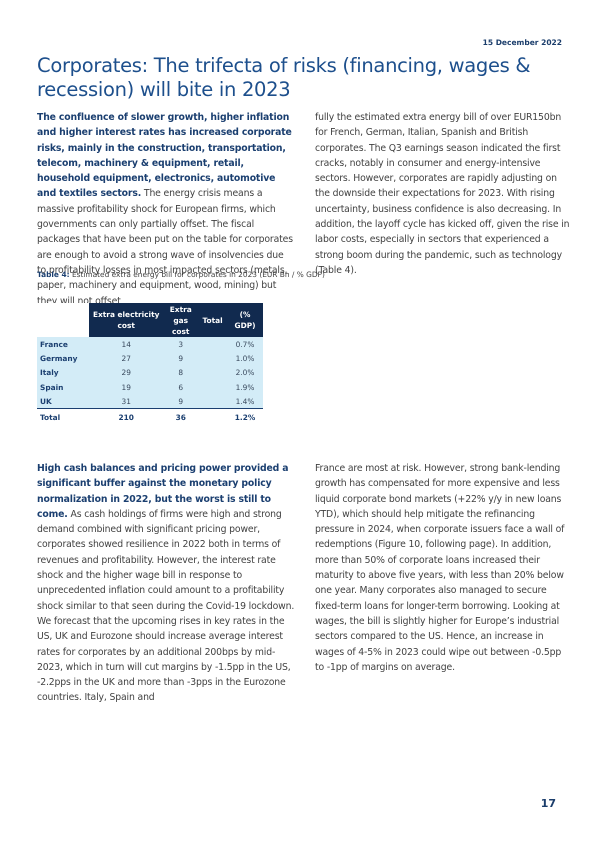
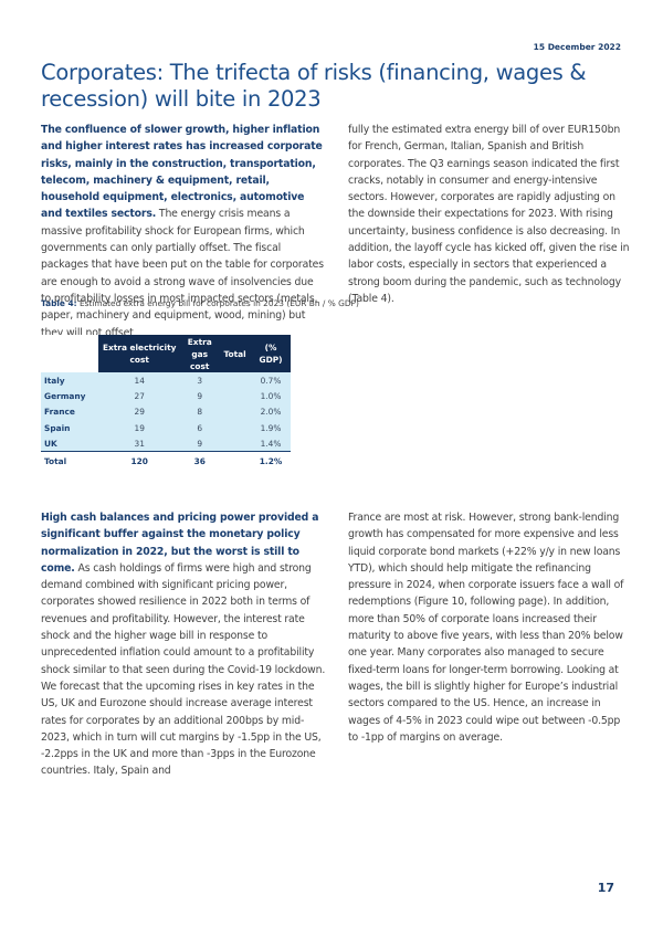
  15 December 2022
  Corporates: The trifecta of risks (financing, wages & recession) will bite in 2023
  The confluence of slower growth, higher inflation and higher interest rates has increased corporate risks, mainly in the construction, transportation, telecom, machinery & equipment, retail, household equipment, electronics, automotive and textiles sectors. The energy crisis means a massive profitability shock for European firms, which governments can only partially offset. The fiscal packages that have been put on the table for corporates are enough to avoid a strong wave of insolvencies due to profitability losses in most impacted sectors (metals, paper, machinery and equipment, wood, mining) but they will not offset
  fully the estimated extra energy bill of over EUR150bn for French, German, Italian, Spanish and British corporates. The Q3 earnings season indicated the first cracks, notably in consumer and energy-intensive sectors. However, corporates are rapidly adjusting on the downside their expectations for 2023. With rising uncertainty, business confidence is also decreasing. In addition, the layoff cycle has kicked off, given the rise in labor costs, especially in sectors that experienced a strong boom during the pandemic, such as technology (Table 4).
  Table 4: Estimated extra energy bill for corporates in 2023 (EUR Bn / % GDP)
  	Extra electricity cost	Extra gas cost	Total	(% GDP)
- France	14	3		0.7%
+ Italy	14	3		0.7%
  Germany	27	9		1.0%
- Italy	29	8		2.0%
+ France	29	8		2.0%
  Spain	19	6		1.9%
  UK	31	9		1.4%
- Total	210	36		1.2%
+ Total	120	36		1.2%
  High cash balances and pricing power provided a significant buffer against the monetary policy normalization in 2022, but the worst is still to come. As cash holdings of firms were high and strong demand combined with significant pricing power, corporates showed resilience in 2022 both in terms of revenues and profitability. However, the interest rate shock and the higher wage bill in response to unprecedented inflation could amount to a profitability shock similar to that seen during the Covid-19 lockdown. We forecast that the upcoming rises in key rates in the US, UK and Eurozone should increase average interest rates for corporates by an additional 200bps by mid-2023, which in turn will cut margins by -1.5pp in the US, -2.2pps in the UK and more than -3pps in the Eurozone countries. Italy, Spain and
  France are most at risk. However, strong bank-lending growth has compensated for more expensive and less liquid corporate bond markets (+22% y/y in new loans YTD), which should help mitigate the refinancing pressure in 2024, when corporate issuers face a wall of redemptions (Figure 10, following page). In addition, more than 50% of corporate loans increased their maturity to above five years, with less than 20% below one year. Many corporates also managed to secure fixed-term loans for longer-term borrowing. Looking at wages, the bill is slightly higher for Europe’s industrial sectors compared to the US. Hence, an increase in wages of 4-5% in 2023 could wipe out between -0.5pp to -1pp of margins on average.
  17
